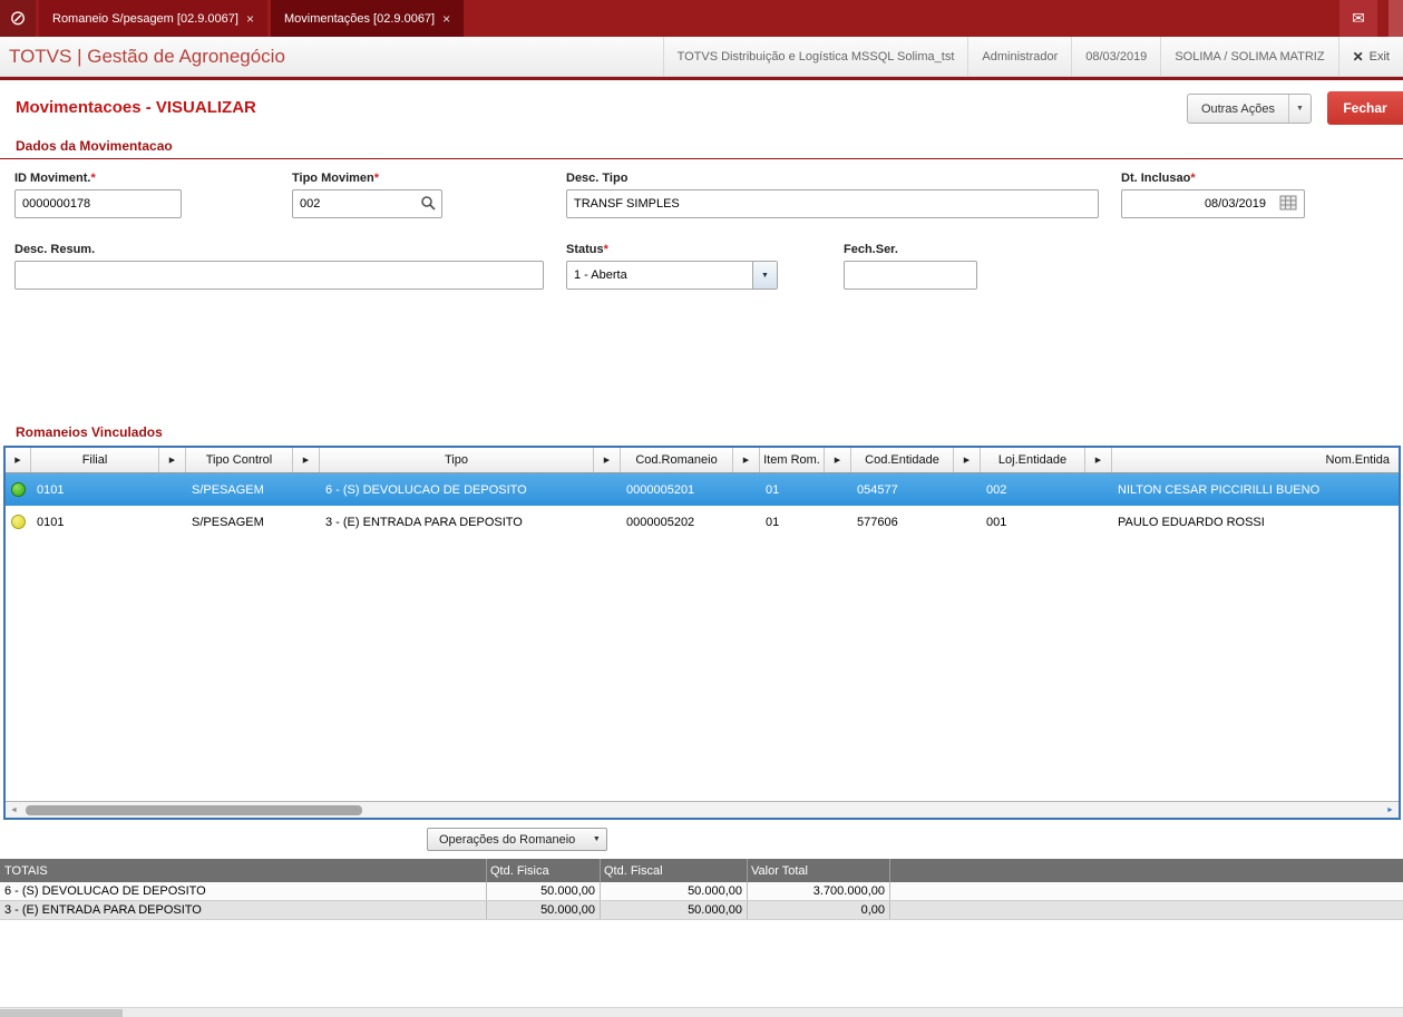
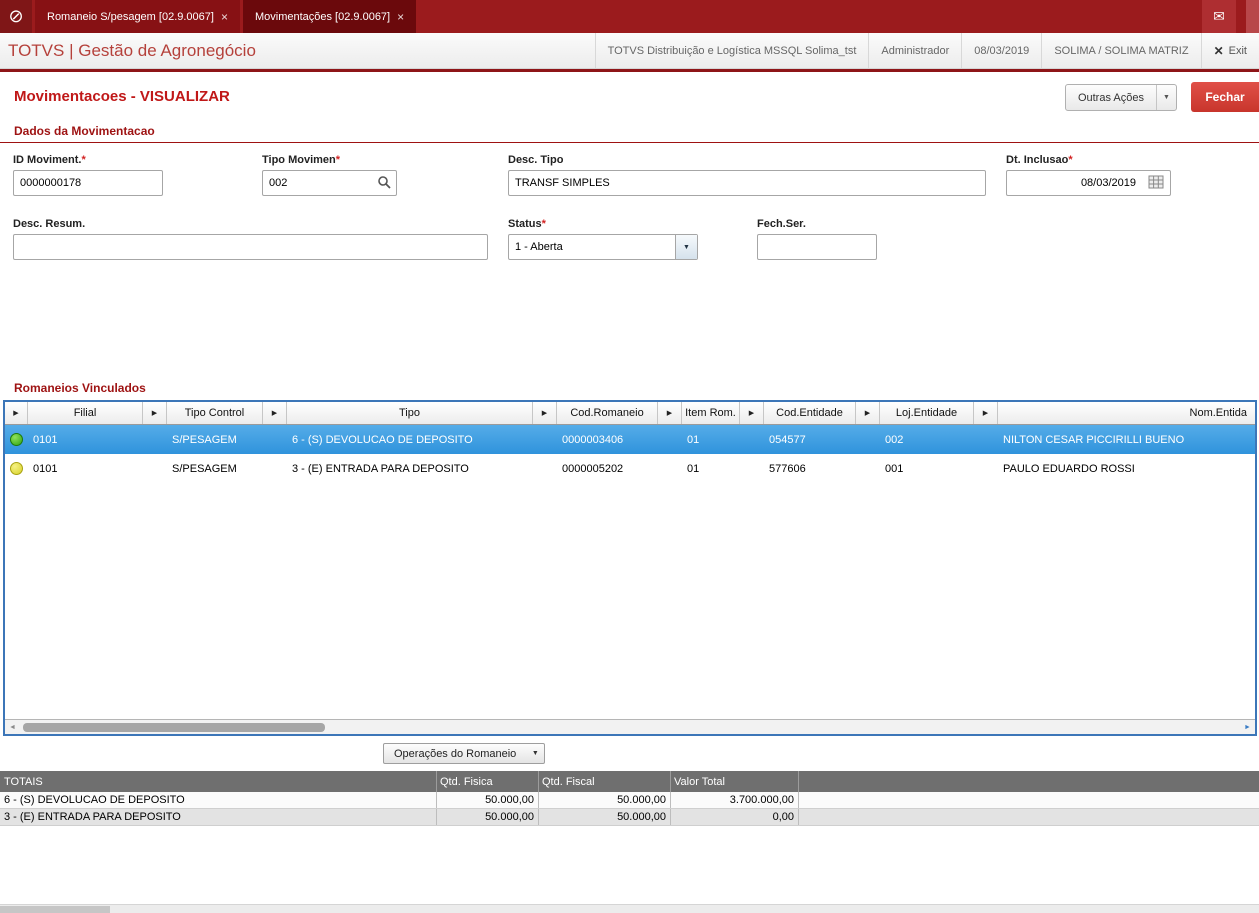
  ⊘
  Romaneio S/pesagem [02.9.0067]
  ×
  Movimentações [02.9.0067]
  ×
  ✉
  TOTVS | Gestão de Agronegócio
  TOTVS Distribuição e Logística MSSQL Solima_tst
  Administrador
  08/03/2019
  SOLIMA / SOLIMA MATRIZ
  ✕
  Exit
  Movimentacoes - VISUALIZAR
  Outras Ações
  Fechar
  Dados da Movimentacao
  ID Moviment.*
  0000000178
  Tipo Movimen*
  002
  Desc. Tipo
  TRANSF SIMPLES
  Dt. Inclusao*
  08/03/2019
  Desc. Resum.
  Status*
  1 - Aberta
  Fech.Ser.
  Romaneios Vinculados
  Filial
  Tipo Control
  Tipo
  Cod.Romaneio
  Item Rom.
  Cod.Entidade
  Loj.Entidade
  Nom.Entida
  0101
  S/PESAGEM
  6 - (S) DEVOLUCAO DE DEPOSITO
- 0000005201
+ 0000003406
  01
  054577
  002
  NILTON CESAR PICCIRILLI BUENO
  0101
  S/PESAGEM
  3 - (E) ENTRADA PARA DEPOSITO
  0000005202
  01
  577606
  001
  PAULO EDUARDO ROSSI
  Operações do Romaneio
  TOTAIS
  Qtd. Fisica
  Qtd. Fiscal
  Valor Total
  6 - (S) DEVOLUCAO DE DEPOSITO
  50.000,00
  50.000,00
  3.700.000,00
  3 - (E) ENTRADA PARA DEPOSITO
  50.000,00
  50.000,00
  0,00
